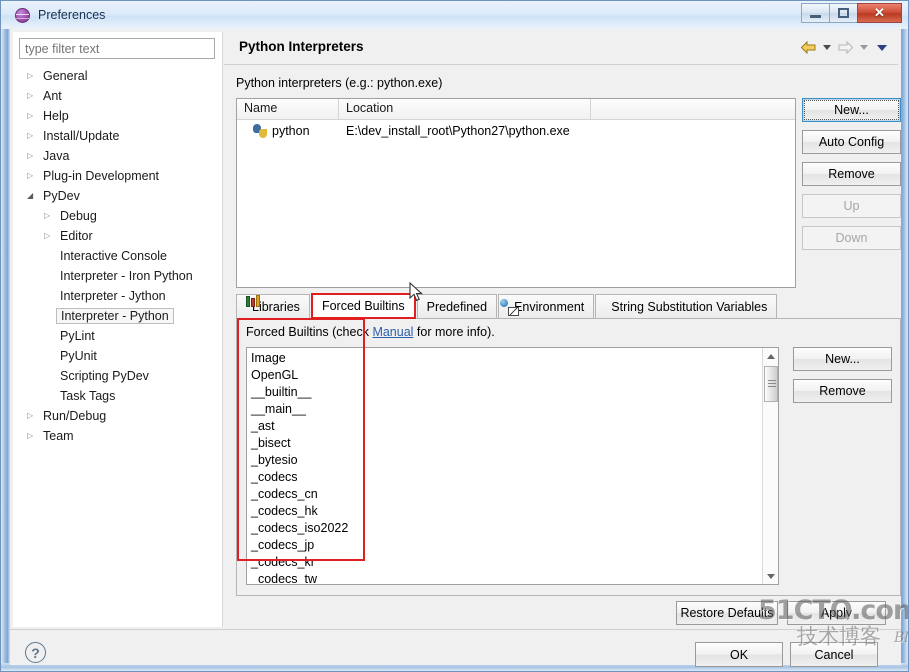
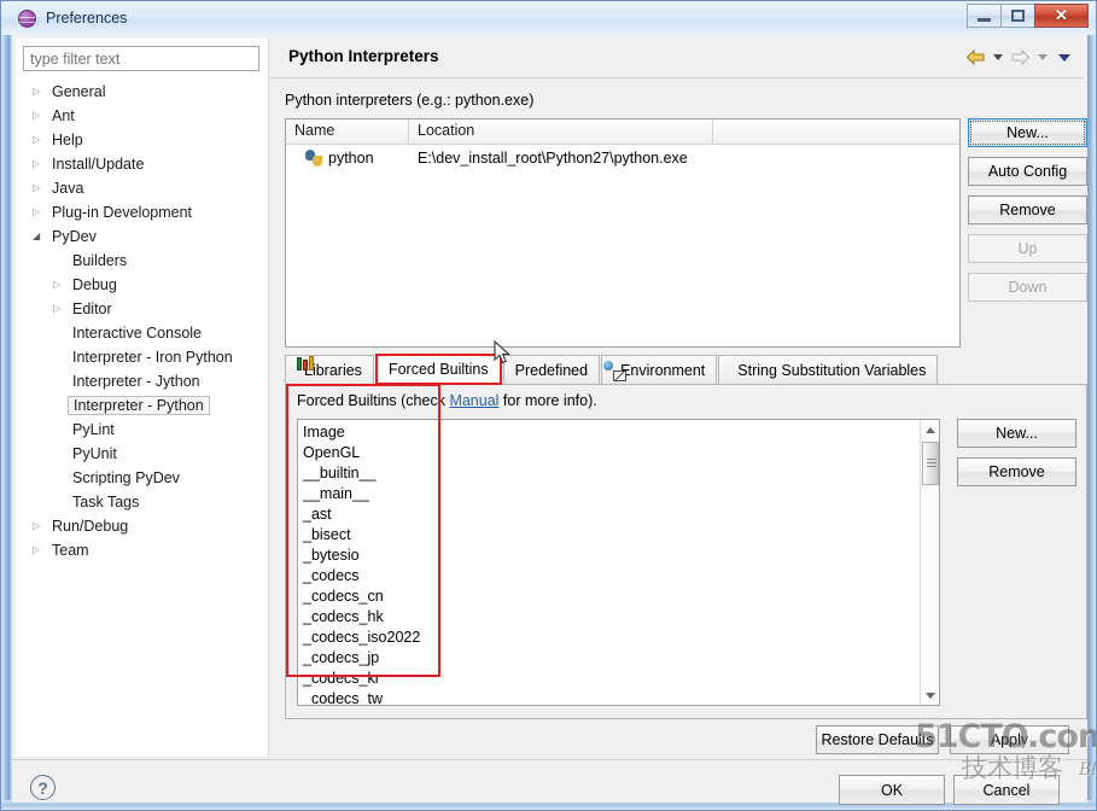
  Preferences
  ✕
  type filter text
  ▷
  General
  ▷
  Ant
  ▷
  Help
  ▷
  Install/Update
  ▷
  Java
  ▷
  Plug-in Development
  ◢
  PyDev
+ Builders
  ▷
  Debug
  ▷
  Editor
  Interactive Console
  Interpreter - Iron Python
  Interpreter - Jython
  Interpreter - Python
  PyLint
  PyUnit
  Scripting PyDev
  Task Tags
  ▷
  Run/Debug
  ▷
  Team
  Python Interpreters
  Python interpreters (e.g.: python.exe)
  Name
  Location
  python
  E:\dev_install_root\Python27\python.exe
  New...
  Auto Config
  Remove
  Up
  Down
  Libraries
  Forced Builtins
  Predefined
  nvironment
  String Substitution Variables
  Forced Builtins (check Manual for more info).
  Image
  OpenGL
  __builtin__
  __main__
  _ast
  _bisect
  _bytesio
  _codecs
  _codecs_cn
  _codecs_hk
  _codecs_iso2022
  _codecs_jp
  _codecs_kr
  _codecs_tw
  New...
  Remove
  Restore Defaults
  Apply
  ?
  OK
  Cancel
  51CTO.com
  技术博客
